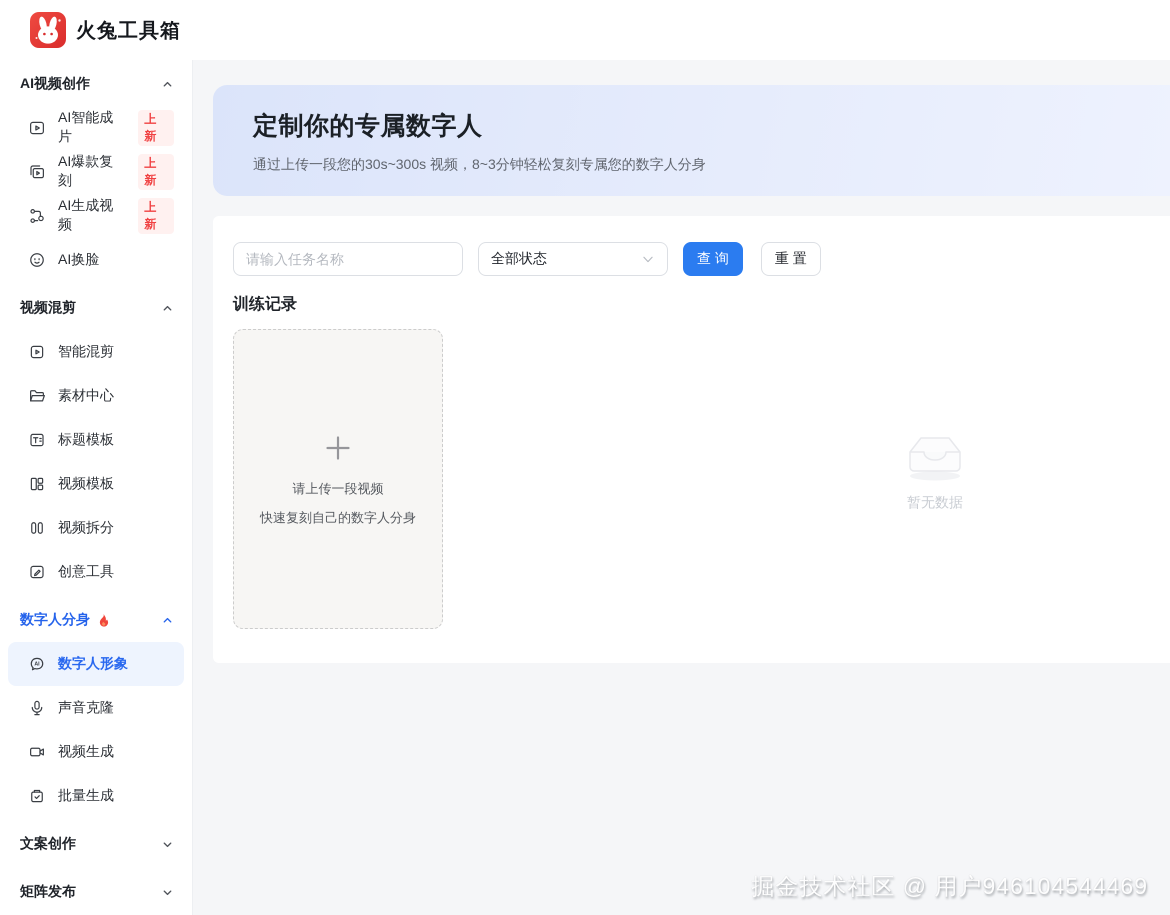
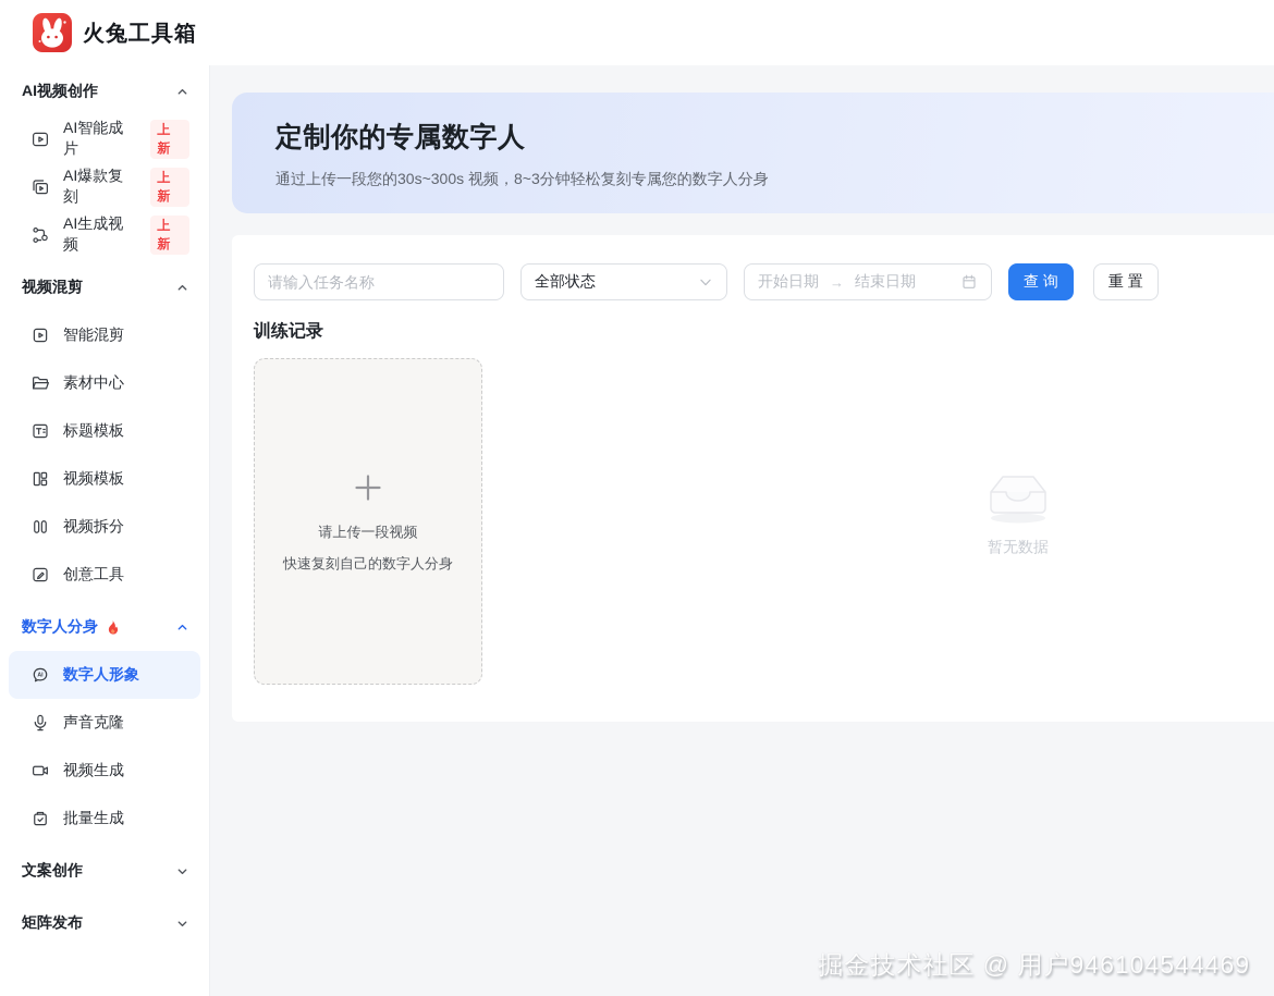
  火兔工具箱
  AI视频创作
  AI智能成片
  上新
  AI爆款复刻
  上新
  AI生成视频
  上新
- AI换脸
  视频混剪
  智能混剪
  素材中心
  标题模板
  视频模板
  视频拆分
  创意工具
  数字人分身
  数字人形象
  声音克隆
  视频生成
  批量生成
  文案创作
  矩阵发布
  定制你的专属数字人
  通过上传一段您的30s~300s 视频，8~3分钟轻松复刻专属您的数字人分身
  请输入任务名称
  全部状态
+ 开始日期
+ →
+ 结束日期
  查 询
  重 置
  训练记录
  请上传一段视频
  快速复刻自己的数字人分身
  暂无数据
  掘金技术社区 @ 用户946104544469
